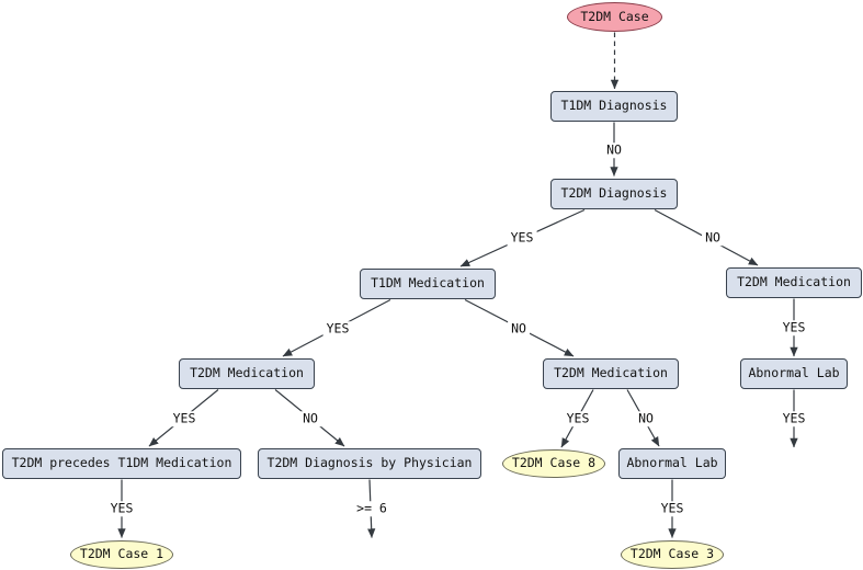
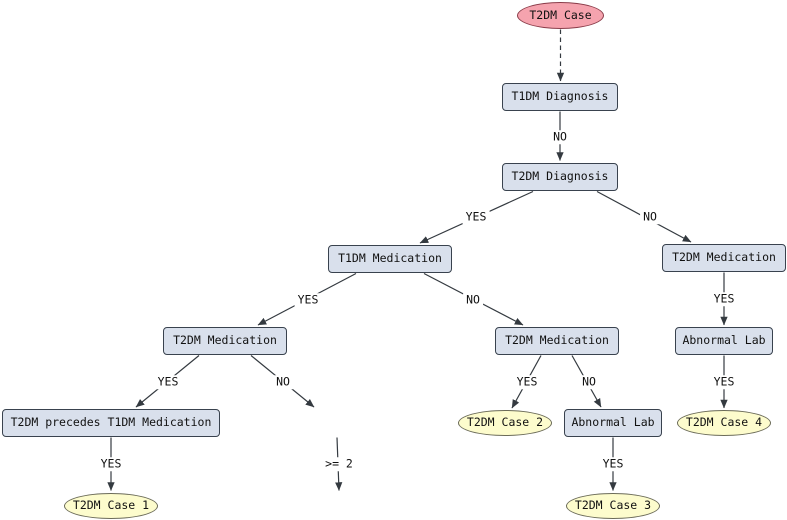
  T2DM Case
  T1DM Diagnosis
  T2DM Diagnosis
  T1DM Medication
  T2DM Medication
  T2DM Medication
  T2DM Medication
  T2DM precedes T1DM Medication
- T2DM Diagnosis by Physician
- T2DM Case 8
+ T2DM Case 2
  Abnormal Lab
  Abnormal Lab
+ T2DM Case 4
  T2DM Case 1
  T2DM Case 3
  NO
  YES
  NO
  YES
  NO
  YES
  NO
  YES
- >= 6
+ >= 2
  YES
  NO
  YES
  YES
  YES
